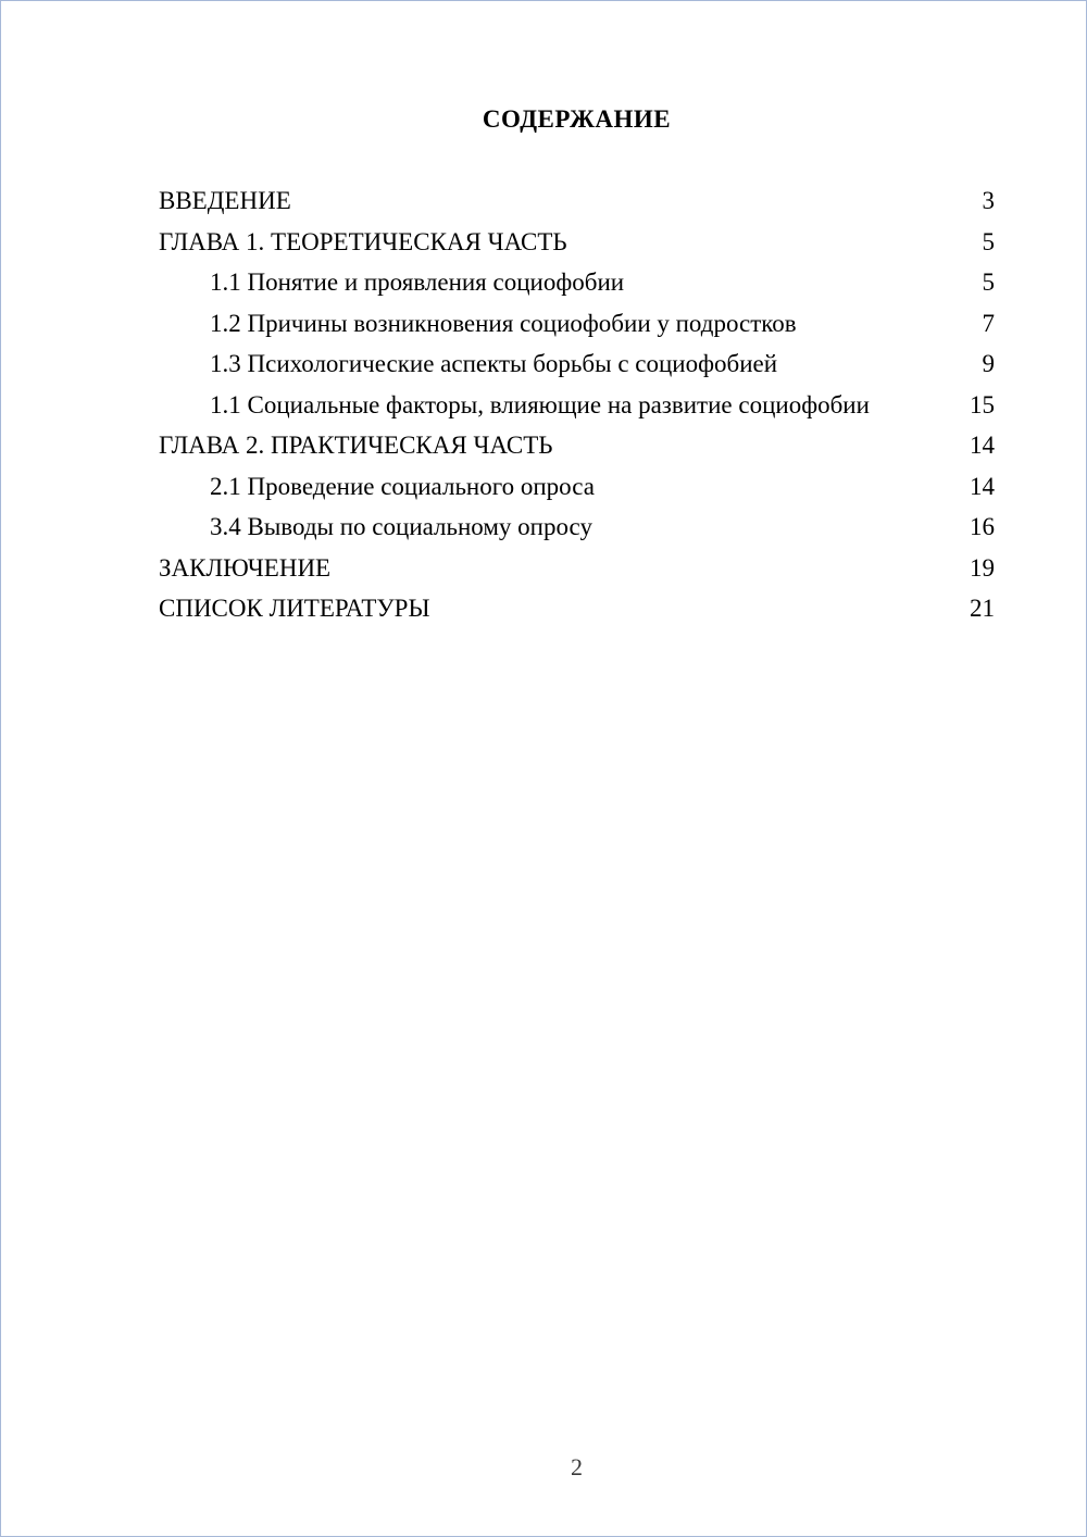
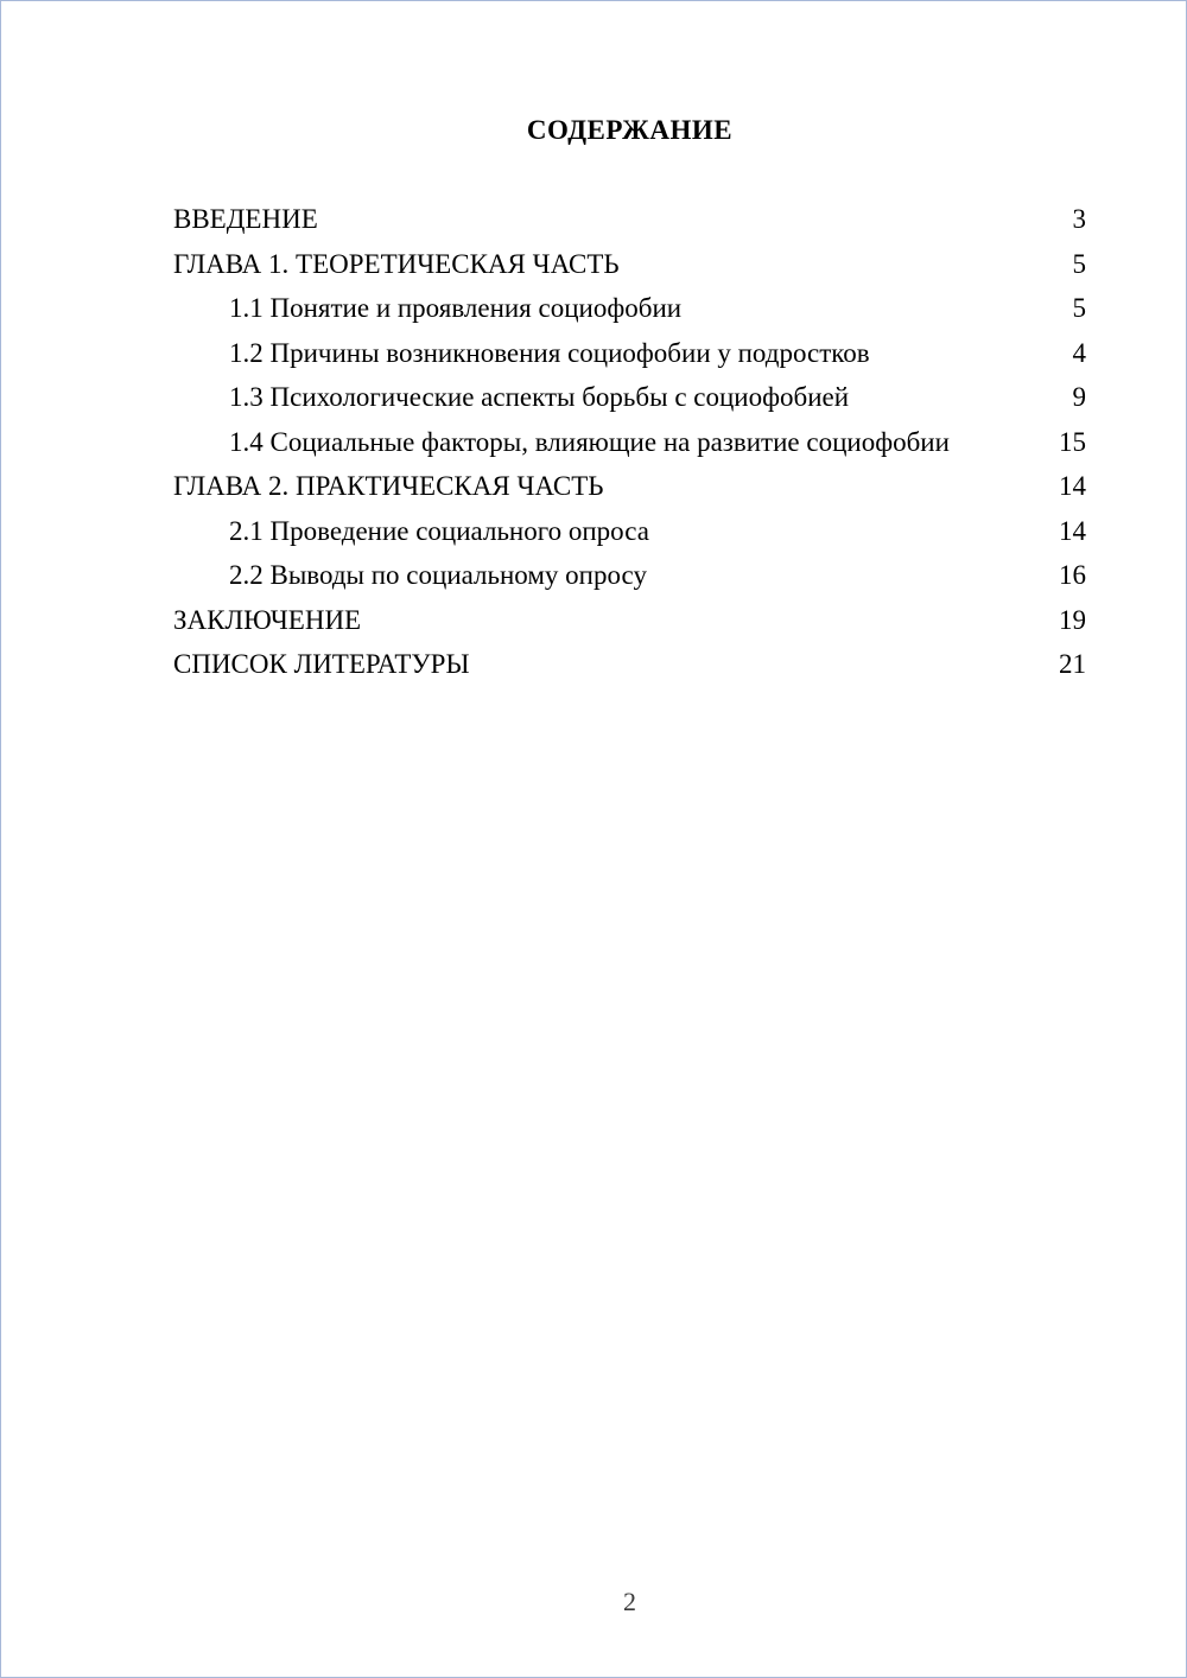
  СОДЕРЖАНИЕ
  ВВЕДЕНИЕ
  3
  ГЛАВА 1. ТЕОРЕТИЧЕСКАЯ ЧАСТЬ
  5
  1.1 Понятие и проявления социофобии
  5
  1.2 Причины возникновения социофобии у подростков
- 7
+ 4
  1.3 Психологические аспекты борьбы с социофобией
  9
- 1.1 Социальные факторы, влияющие на развитие социофобии
+ 1.4 Социальные факторы, влияющие на развитие социофобии
  15
  ГЛАВА 2. ПРАКТИЧЕСКАЯ ЧАСТЬ
  14
  2.1 Проведение социального опроса
  14
- 3.4 Выводы по социальному опросу
+ 2.2 Выводы по социальному опросу
  16
  ЗАКЛЮЧЕНИЕ
  19
  СПИСОК ЛИТЕРАТУРЫ
  21
  2
